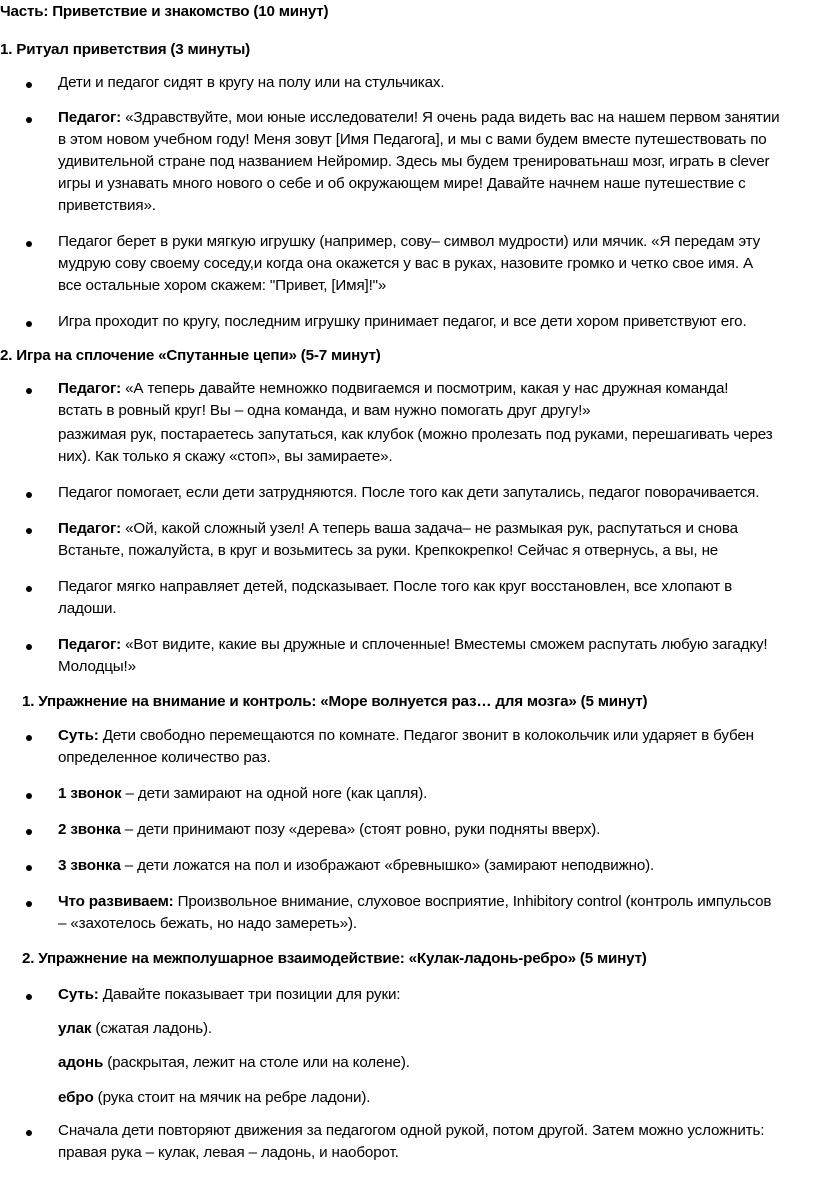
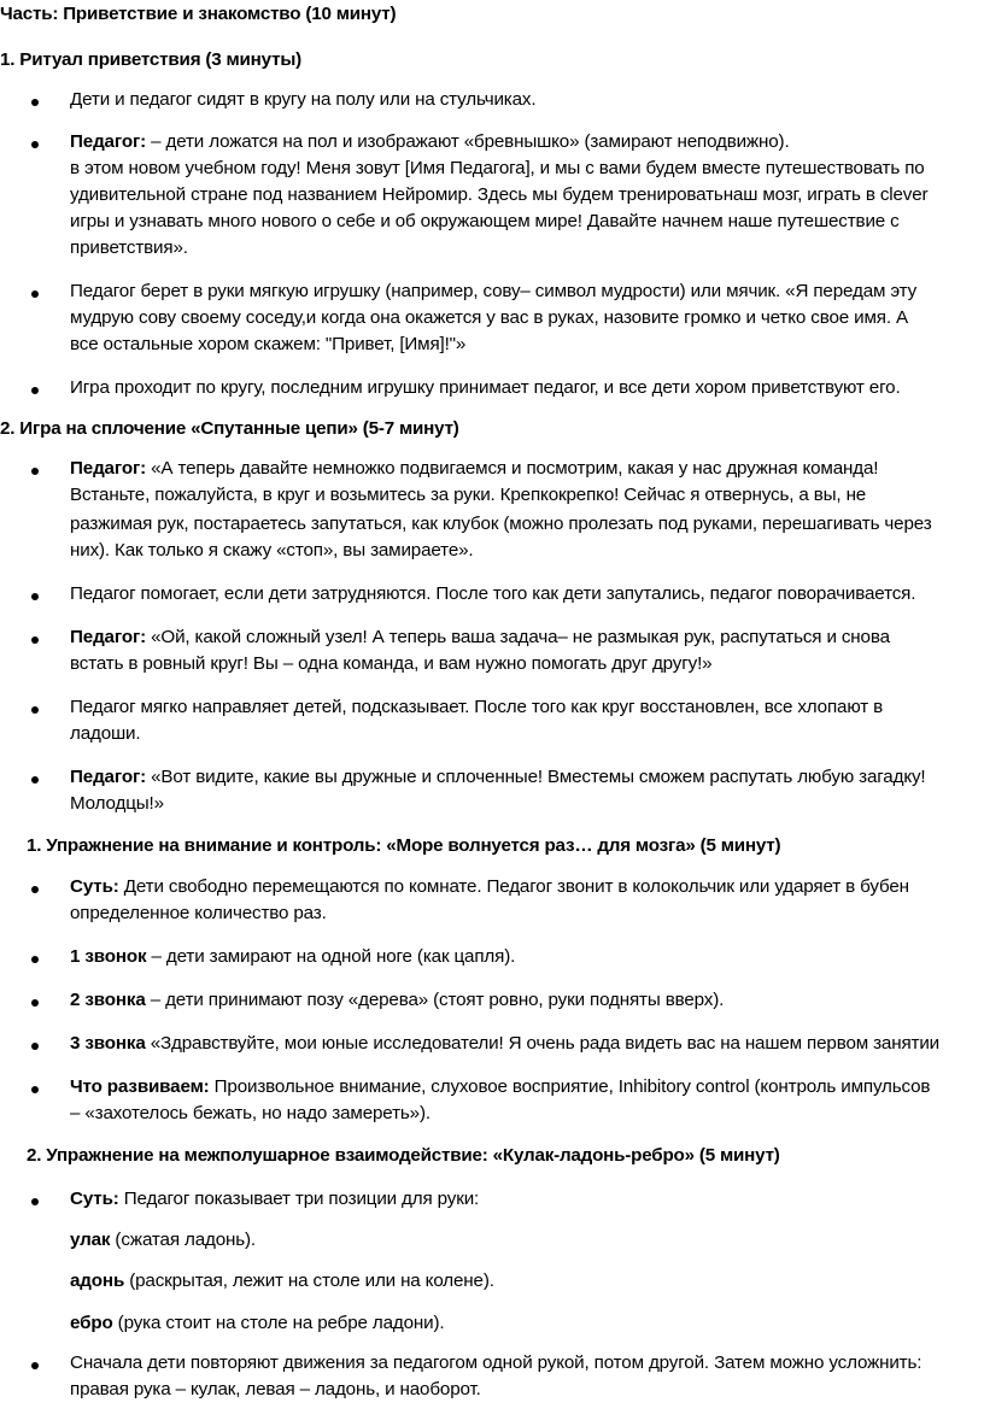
  Часть: Приветствие и знакомство (10 минут)
  1. Ритуал приветствия (3 минуты)
  Дети и педагог сидят в кругу на полу или на стульчиках.
- Педагог: «Здравствуйте, мои юные исследователи! Я очень рада видеть вас на нашем первом занятии
+ Педагог: – дети ложатся на пол и изображают «бревнышко» (замирают неподвижно).
  в этом новом учебном году! Меня зовут [Имя Педагога], и мы с вами будем вместе путешествовать по
  удивительной стране под названием Нейромир. Здесь мы будем тренироватьнаш мозг, играть в clever
  игры и узнавать много нового о себе и об окружающем мире! Давайте начнем наше путешествие с
  приветствия».
  Педагог берет в руки мягкую игрушку (например, сову– символ мудрости) или мячик. «Я передам эту
  мудрую сову своему соседу,и когда она окажется у вас в руках, назовите громко и четко свое имя. А
  все остальные хором скажем: "Привет, [Имя]!"»
  Игра проходит по кругу, последним игрушку принимает педагог, и все дети хором приветствуют его.
  2. Игра на сплочение «Спутанные цепи» (5-7 минут)
  Педагог: «А теперь давайте немножко подвигаемся и посмотрим, какая у нас дружная команда!
- встать в ровный круг! Вы – одна команда, и вам нужно помогать друг другу!»
+ Встаньте, пожалуйста, в круг и возьмитесь за руки. Крепкокрепко! Сейчас я отвернусь, а вы, не
  разжимая рук, постараетесь запутаться, как клубок (можно пролезать под руками, перешагивать через
  них). Как только я скажу «стоп», вы замираете».
  Педагог помогает, если дети затрудняются. После того как дети запутались, педагог поворачивается.
  Педагог: «Ой, какой сложный узел! А теперь ваша задача– не размыкая рук, распутаться и снова
- Встаньте, пожалуйста, в круг и возьмитесь за руки. Крепкокрепко! Сейчас я отвернусь, а вы, не
+ встать в ровный круг! Вы – одна команда, и вам нужно помогать друг другу!»
  Педагог мягко направляет детей, подсказывает. После того как круг восстановлен, все хлопают в
  ладоши.
  Педагог: «Вот видите, какие вы дружные и сплоченные! Вместемы сможем распутать любую загадку!
  Молодцы!»
  1. Упражнение на внимание и контроль: «Море волнуется раз… для мозга» (5 минут)
  Суть: Дети свободно перемещаются по комнате. Педагог звонит в колокольчик или ударяет в бубен
  определенное количество раз.
  1 звонок – дети замирают на одной ноге (как цапля).
  2 звонка – дети принимают позу «дерева» (стоят ровно, руки подняты вверх).
- 3 звонка – дети ложатся на пол и изображают «бревнышко» (замирают неподвижно).
+ 3 звонка «Здравствуйте, мои юные исследователи! Я очень рада видеть вас на нашем первом занятии
  Что развиваем: Произвольное внимание, слуховое восприятие, Inhibitory control (контроль импульсов
  – «захотелось бежать, но надо замереть»).
  2. Упражнение на межполушарное взаимодействие: «Кулак-ладонь-ребро» (5 минут)
- Суть: Давайте показывает три позиции для руки:
+ Суть: Педагог показывает три позиции для руки:
  улак (сжатая ладонь).
  адонь (раскрытая, лежит на столе или на колене).
- ебро (рука стоит на мячик на ребре ладони).
+ ебро (рука стоит на столе на ребре ладони).
  Сначала дети повторяют движения за педагогом одной рукой, потом другой. Затем можно усложнить:
  правая рука – кулак, левая – ладонь, и наоборот.
